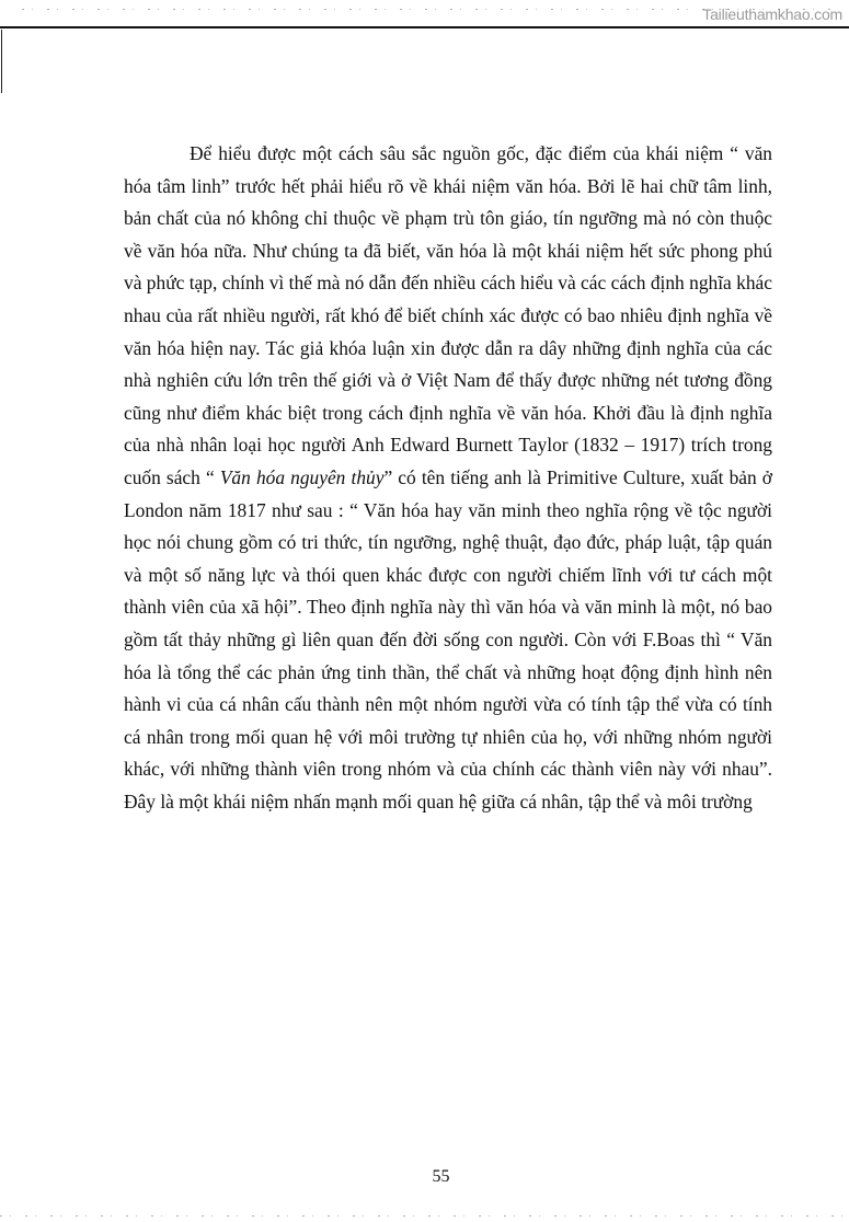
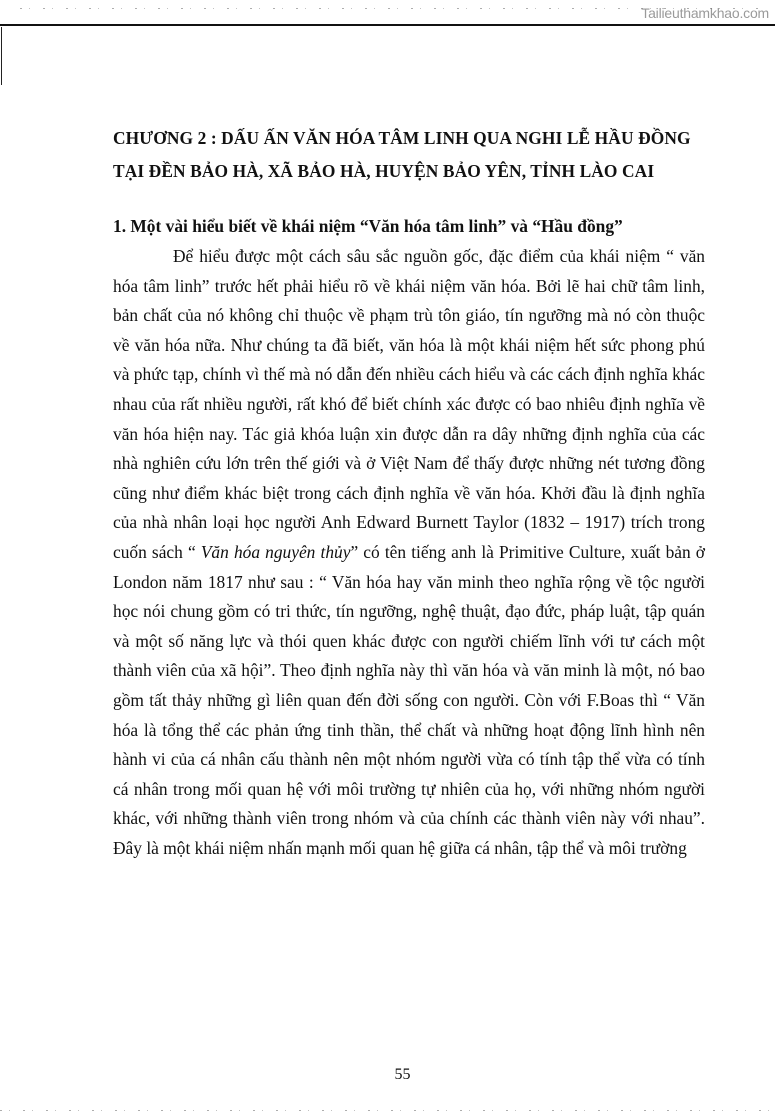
  Tailieuthamkhao.com
+ CHƯƠNG 2 : DẤU ẤN VĂN HÓA TÂM LINH QUA NGHI LỄ HẦU ĐỒNG TẠI ĐỀN BẢO HÀ, XÃ BẢO HÀ, HUYỆN BẢO YÊN, TỈNH LÀO CAI
+ 1. Một vài hiểu biết về khái niệm “Văn hóa tâm linh” và “Hầu đồng”
- Để hiểu được một cách sâu sắc nguồn gốc, đặc điểm của khái niệm “ văn hóa tâm linh” trước hết phải hiểu rõ về khái niệm văn hóa. Bởi lẽ hai chữ tâm linh, bản chất của nó không chỉ thuộc về phạm trù tôn giáo, tín ngưỡng mà nó còn thuộc về văn hóa nữa. Như chúng ta đã biết, văn hóa là một khái niệm hết sức phong phú và phức tạp, chính vì thế mà nó dẫn đến nhiều cách hiểu và các cách định nghĩa khác nhau của rất nhiều người, rất khó để biết chính xác được có bao nhiêu định nghĩa về văn hóa hiện nay. Tác giả khóa luận xin được dẫn ra dây những định nghĩa của các nhà nghiên cứu lớn trên thế giới và ở Việt Nam để thấy được những nét tương đồng cũng như điểm khác biệt trong cách định nghĩa về văn hóa. Khởi đầu là định nghĩa của nhà nhân loại học người Anh Edward Burnett Taylor (1832 – 1917) trích trong cuốn sách “ Văn hóa nguyên thủy” có tên tiếng anh là Primitive Culture, xuất bản ở London năm 1817 như sau : “ Văn hóa hay văn minh theo nghĩa rộng về tộc người học nói chung gồm có tri thức, tín ngưỡng, nghệ thuật, đạo đức, pháp luật, tập quán và một số năng lực và thói quen khác được con người chiếm lĩnh với tư cách một thành viên của xã hội”. Theo định nghĩa này thì văn hóa và văn minh là một, nó bao gồm tất thảy những gì liên quan đến đời sống con người. Còn với F.Boas thì “ Văn hóa là tổng thể các phản ứng tinh thần, thể chất và những hoạt động định hình nên hành vi của cá nhân cấu thành nên một nhóm người vừa có tính tập thể vừa có tính cá nhân trong mối quan hệ với môi trường tự nhiên của họ, với những nhóm người khác, với những thành viên trong nhóm và của chính các thành viên này với nhau”. Đây là một khái niệm nhấn mạnh mối quan hệ giữa cá nhân, tập thể và môi trường
+ Để hiểu được một cách sâu sắc nguồn gốc, đặc điểm của khái niệm “ văn hóa tâm linh” trước hết phải hiểu rõ về khái niệm văn hóa. Bởi lẽ hai chữ tâm linh, bản chất của nó không chỉ thuộc về phạm trù tôn giáo, tín ngưỡng mà nó còn thuộc về văn hóa nữa. Như chúng ta đã biết, văn hóa là một khái niệm hết sức phong phú và phức tạp, chính vì thế mà nó dẫn đến nhiều cách hiểu và các cách định nghĩa khác nhau của rất nhiều người, rất khó để biết chính xác được có bao nhiêu định nghĩa về văn hóa hiện nay. Tác giả khóa luận xin được dẫn ra dây những định nghĩa của các nhà nghiên cứu lớn trên thế giới và ở Việt Nam để thấy được những nét tương đồng cũng như điểm khác biệt trong cách định nghĩa về văn hóa. Khởi đầu là định nghĩa của nhà nhân loại học người Anh Edward Burnett Taylor (1832 – 1917) trích trong cuốn sách “ Văn hóa nguyên thủy” có tên tiếng anh là Primitive Culture, xuất bản ở London năm 1817 như sau : “ Văn hóa hay văn minh theo nghĩa rộng về tộc người học nói chung gồm có tri thức, tín ngưỡng, nghệ thuật, đạo đức, pháp luật, tập quán và một số năng lực và thói quen khác được con người chiếm lĩnh với tư cách một thành viên của xã hội”. Theo định nghĩa này thì văn hóa và văn minh là một, nó bao gồm tất thảy những gì liên quan đến đời sống con người. Còn với F.Boas thì “ Văn hóa là tổng thể các phản ứng tinh thần, thể chất và những hoạt động lĩnh hình nên hành vi của cá nhân cấu thành nên một nhóm người vừa có tính tập thể vừa có tính cá nhân trong mối quan hệ với môi trường tự nhiên của họ, với những nhóm người khác, với những thành viên trong nhóm và của chính các thành viên này với nhau”. Đây là một khái niệm nhấn mạnh mối quan hệ giữa cá nhân, tập thể và môi trường
  55
